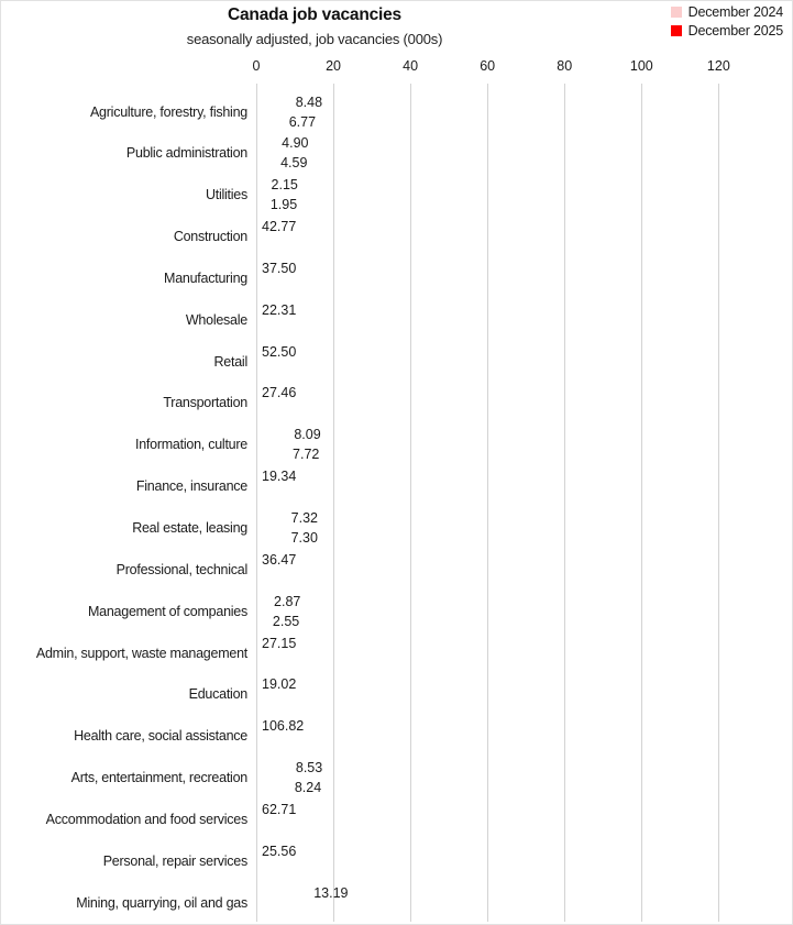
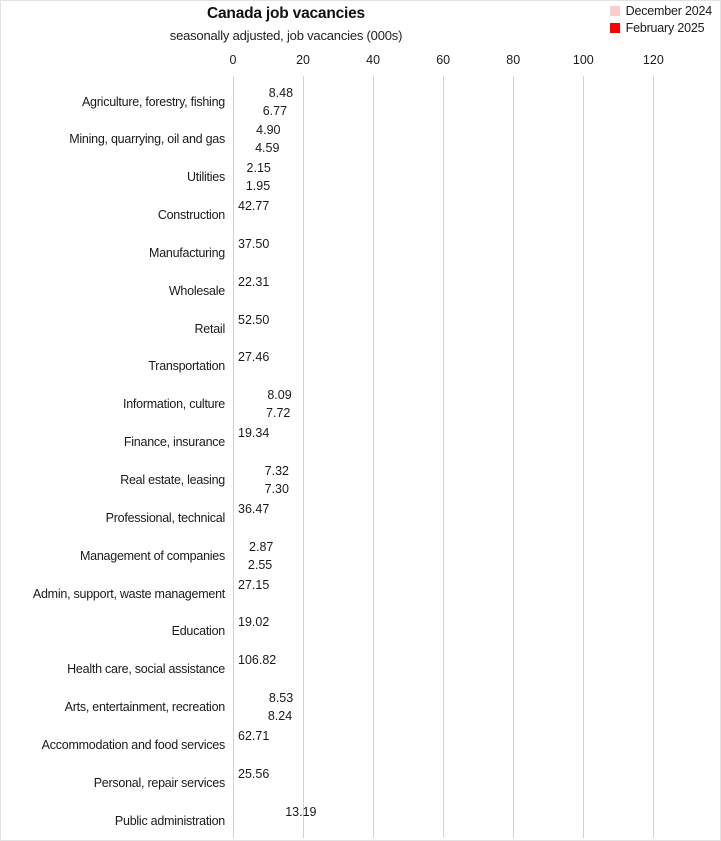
  Canada job vacancies
  seasonally adjusted, job vacancies (000s)
  December 2024
- December 2025
+ February 2025
  0
  20
  40
  60
  80
  100
  120
  Agriculture, forestry, fishing
- Public administration
+ Mining, quarrying, oil and gas
  Utilities
  Construction
  Manufacturing
  Wholesale
  Retail
  Transportation
  Information, culture
  Finance, insurance
  Real estate, leasing
  Professional, technical
  Management of companies
  Admin, support, waste management
  Education
  Health care, social assistance
  Arts, entertainment, recreation
  Accommodation and food services
  Personal, repair services
- Mining, quarrying, oil and gas
+ Public administration
  8.48
  6.77
  4.90
  4.59
  2.15
  1.95
  42.77
  37.50
  22.31
  52.50
  27.46
  8.09
  7.72
  19.34
  7.32
  7.30
  36.47
  2.87
  2.55
  27.15
  19.02
  106.82
  8.53
  8.24
  62.71
  25.56
  13.19
